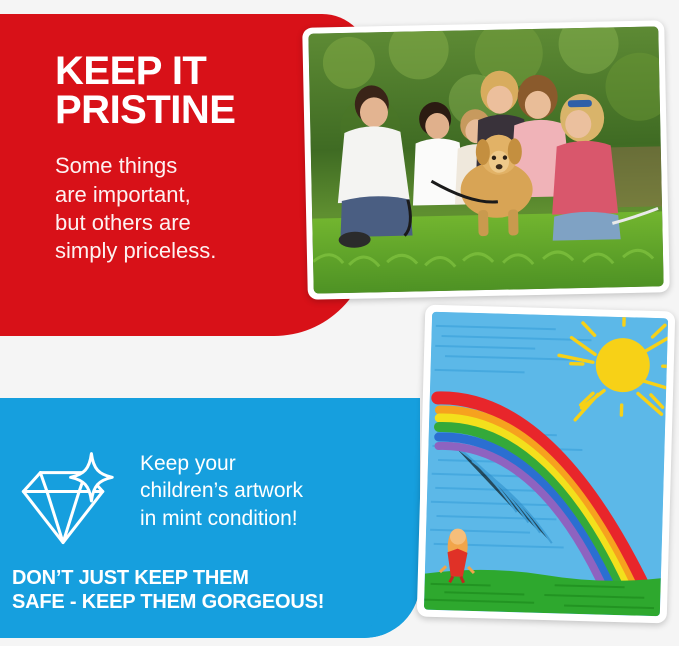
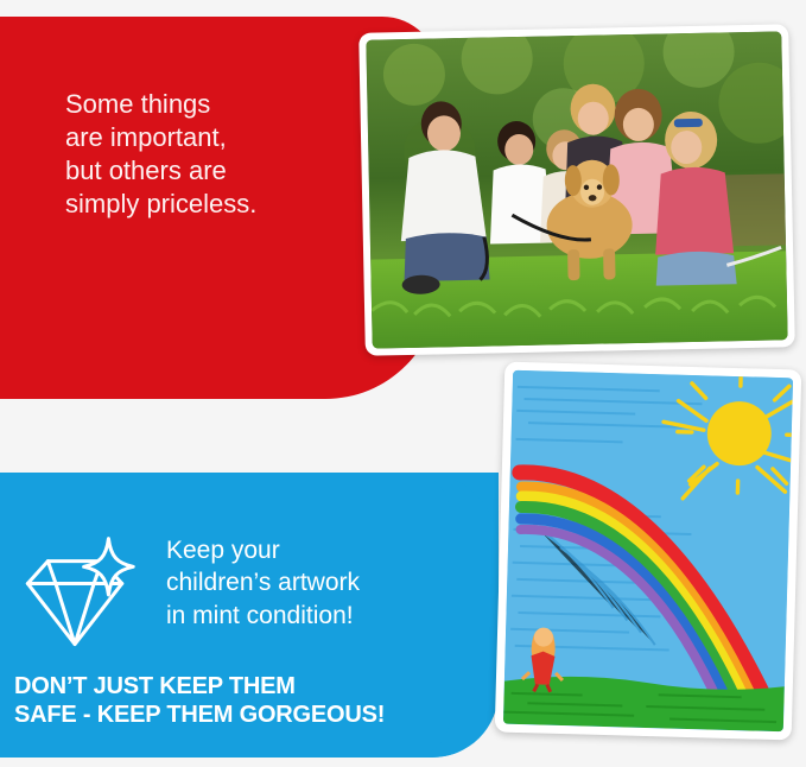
- KEEP IT
- PRISTINE
  Some things
  are important,
  but others are
  simply priceless.
  Keep your
  children’s artwork
  in mint condition!
  DON’T JUST KEEP THEM
  SAFE - KEEP THEM GORGEOUS!
